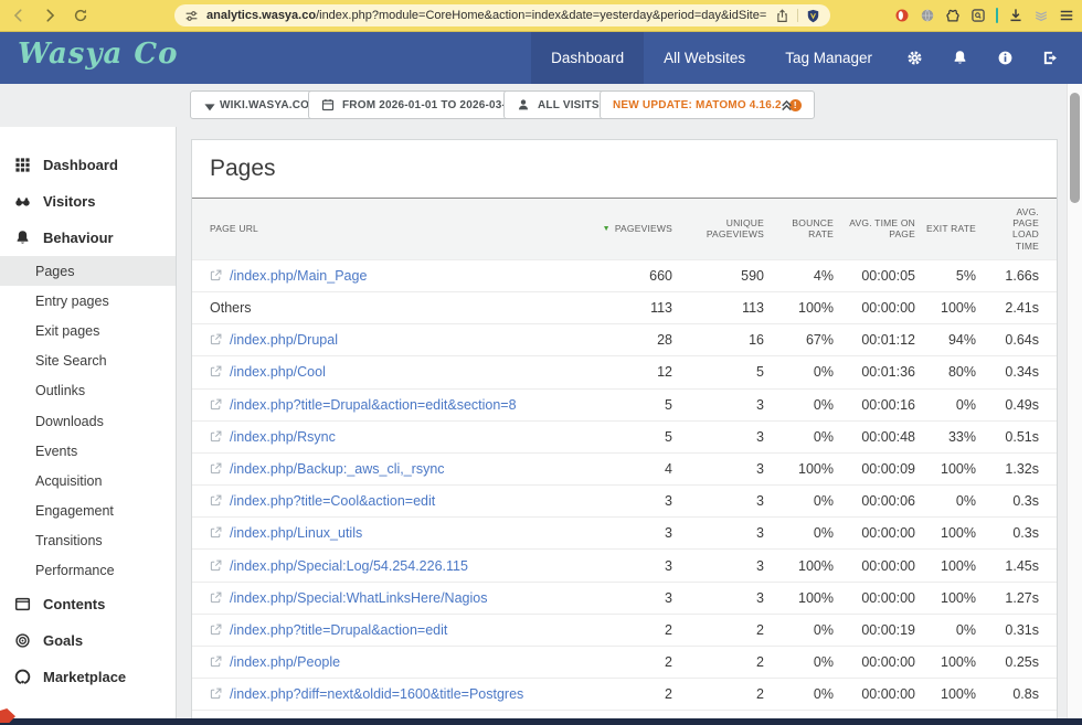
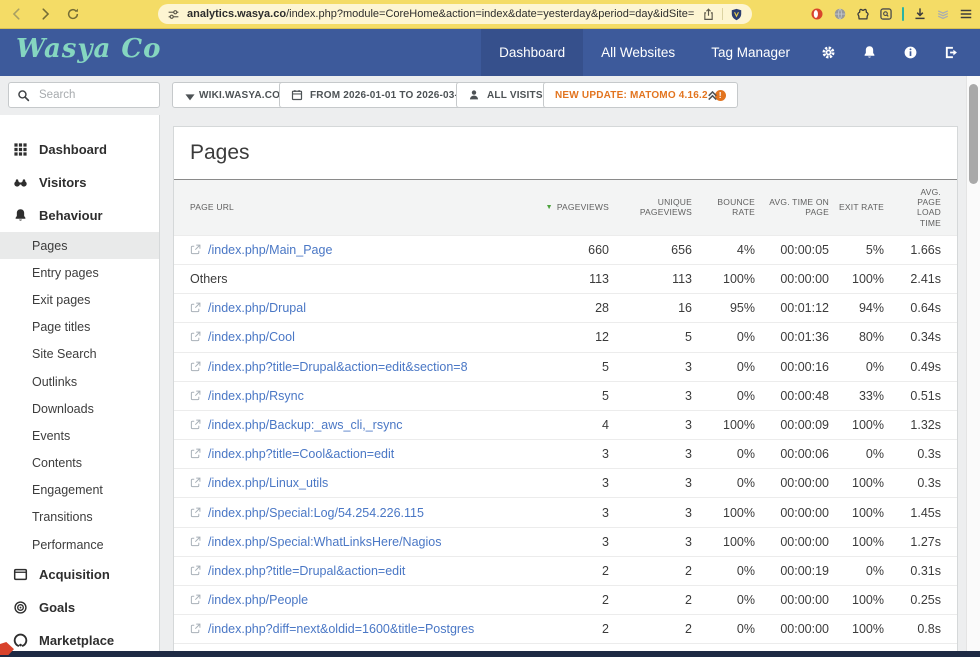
  analytics.wasya.co/index.php?module=CoreHome&action=index&date=yesterday&period=day&idSite=
  Wasya Co
  Dashboard
  All Websites
  Tag Manager
+ Search
  WIKI.WASYA.CO
  FROM 2026-01-01 TO 2026-03
  ALL VISITS
  NEW UPDATE: MATOMO 4.16.2
  !
  Dashboard
  Visitors
  Behaviour
  Pages
  Entry pages
  Exit pages
+ Page titles
  Site Search
  Outlinks
  Downloads
  Events
- Acquisition
+ Contents
  Engagement
  Transitions
  Performance
- Contents
+ Acquisition
  Goals
  Marketplace
  Pages
  PAGE URL	PAGEVIEWS	UNIQUE PAGEVIEWS	BOUNCE RATE	AVG. TIME ON PAGE	EXIT RATE	AVG. PAGE LOAD TIME
- /index.php/Main_Page	660	590	4%	00:00:05	5%	1.66s
+ /index.php/Main_Page	660	656	4%	00:00:05	5%	1.66s
  Others	113	113	100%	00:00:00	100%	2.41s
- /index.php/Drupal	28	16	67%	00:01:12	94%	0.64s
+ /index.php/Drupal	28	16	95%	00:01:12	94%	0.64s
  /index.php/Cool	12	5	0%	00:01:36	80%	0.34s
  /index.php?title=Drupal&action=edit&section=8	5	3	0%	00:00:16	0%	0.49s
  /index.php/Rsync	5	3	0%	00:00:48	33%	0.51s
  /index.php/Backup:_aws_cli,_rsync	4	3	100%	00:00:09	100%	1.32s
  /index.php?title=Cool&action=edit	3	3	0%	00:00:06	0%	0.3s
  /index.php/Linux_utils	3	3	0%	00:00:00	100%	0.3s
  /index.php/Special:Log/54.254.226.115	3	3	100%	00:00:00	100%	1.45s
  /index.php/Special:WhatLinksHere/Nagios	3	3	100%	00:00:00	100%	1.27s
  /index.php?title=Drupal&action=edit	2	2	0%	00:00:19	0%	0.31s
  /index.php/People	2	2	0%	00:00:00	100%	0.25s
  /index.php?diff=next&oldid=1600&title=Postgres	2	2	0%	00:00:00	100%	0.8s
